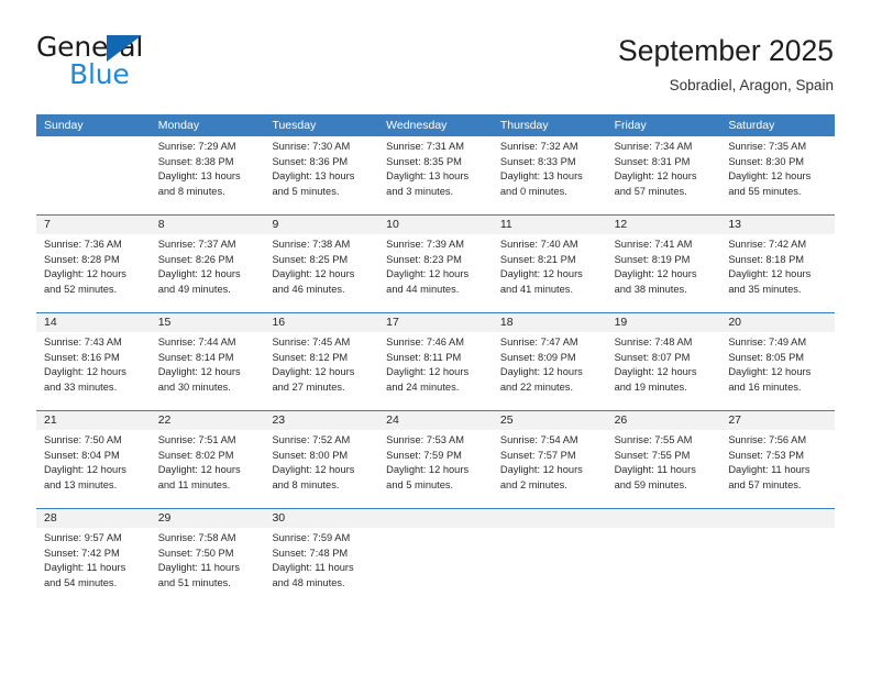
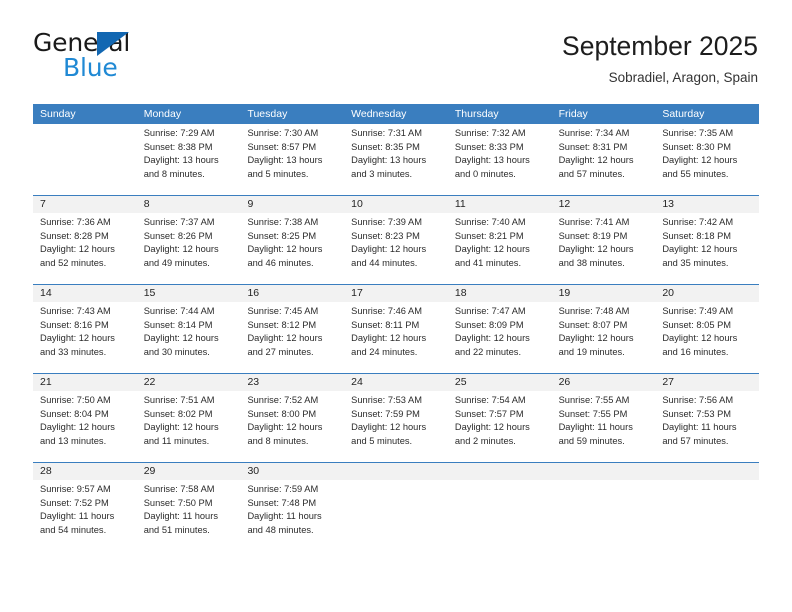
  General
  Blue
  September 2025
  Sobradiel, Aragon, Spain
  Sunday
  Monday
  Tuesday
  Wednesday
  Thursday
  Friday
  Saturday
  Sunrise: 7:29 AM
  Sunset: 8:38 PM
  Daylight: 13 hours
  and 8 minutes.
  Sunrise: 7:30 AM
- Sunset: 8:36 PM
+ Sunset: 8:57 PM
  Daylight: 13 hours
  and 5 minutes.
  Sunrise: 7:31 AM
  Sunset: 8:35 PM
  Daylight: 13 hours
  and 3 minutes.
  Sunrise: 7:32 AM
  Sunset: 8:33 PM
  Daylight: 13 hours
  and 0 minutes.
  Sunrise: 7:34 AM
  Sunset: 8:31 PM
  Daylight: 12 hours
  and 57 minutes.
  Sunrise: 7:35 AM
  Sunset: 8:30 PM
  Daylight: 12 hours
  and 55 minutes.
  7
  8
  9
  10
  11
  12
  13
  Sunrise: 7:36 AM
  Sunset: 8:28 PM
  Daylight: 12 hours
  and 52 minutes.
  Sunrise: 7:37 AM
  Sunset: 8:26 PM
  Daylight: 12 hours
  and 49 minutes.
  Sunrise: 7:38 AM
  Sunset: 8:25 PM
  Daylight: 12 hours
  and 46 minutes.
  Sunrise: 7:39 AM
  Sunset: 8:23 PM
  Daylight: 12 hours
  and 44 minutes.
  Sunrise: 7:40 AM
  Sunset: 8:21 PM
  Daylight: 12 hours
  and 41 minutes.
  Sunrise: 7:41 AM
  Sunset: 8:19 PM
  Daylight: 12 hours
  and 38 minutes.
  Sunrise: 7:42 AM
  Sunset: 8:18 PM
  Daylight: 12 hours
  and 35 minutes.
  14
  15
  16
  17
  18
  19
  20
  Sunrise: 7:43 AM
  Sunset: 8:16 PM
  Daylight: 12 hours
  and 33 minutes.
  Sunrise: 7:44 AM
  Sunset: 8:14 PM
  Daylight: 12 hours
  and 30 minutes.
  Sunrise: 7:45 AM
  Sunset: 8:12 PM
  Daylight: 12 hours
  and 27 minutes.
  Sunrise: 7:46 AM
  Sunset: 8:11 PM
  Daylight: 12 hours
  and 24 minutes.
  Sunrise: 7:47 AM
  Sunset: 8:09 PM
  Daylight: 12 hours
  and 22 minutes.
  Sunrise: 7:48 AM
  Sunset: 8:07 PM
  Daylight: 12 hours
  and 19 minutes.
  Sunrise: 7:49 AM
  Sunset: 8:05 PM
  Daylight: 12 hours
  and 16 minutes.
  21
  22
  23
  24
  25
  26
  27
  Sunrise: 7:50 AM
  Sunset: 8:04 PM
  Daylight: 12 hours
  and 13 minutes.
  Sunrise: 7:51 AM
  Sunset: 8:02 PM
  Daylight: 12 hours
  and 11 minutes.
  Sunrise: 7:52 AM
  Sunset: 8:00 PM
  Daylight: 12 hours
  and 8 minutes.
  Sunrise: 7:53 AM
  Sunset: 7:59 PM
  Daylight: 12 hours
  and 5 minutes.
  Sunrise: 7:54 AM
  Sunset: 7:57 PM
  Daylight: 12 hours
  and 2 minutes.
  Sunrise: 7:55 AM
  Sunset: 7:55 PM
  Daylight: 11 hours
  and 59 minutes.
  Sunrise: 7:56 AM
  Sunset: 7:53 PM
  Daylight: 11 hours
  and 57 minutes.
  28
  29
  30
  Sunrise: 9:57 AM
- Sunset: 7:42 PM
+ Sunset: 7:52 PM
  Daylight: 11 hours
  and 54 minutes.
  Sunrise: 7:58 AM
  Sunset: 7:50 PM
  Daylight: 11 hours
  and 51 minutes.
  Sunrise: 7:59 AM
  Sunset: 7:48 PM
  Daylight: 11 hours
  and 48 minutes.
